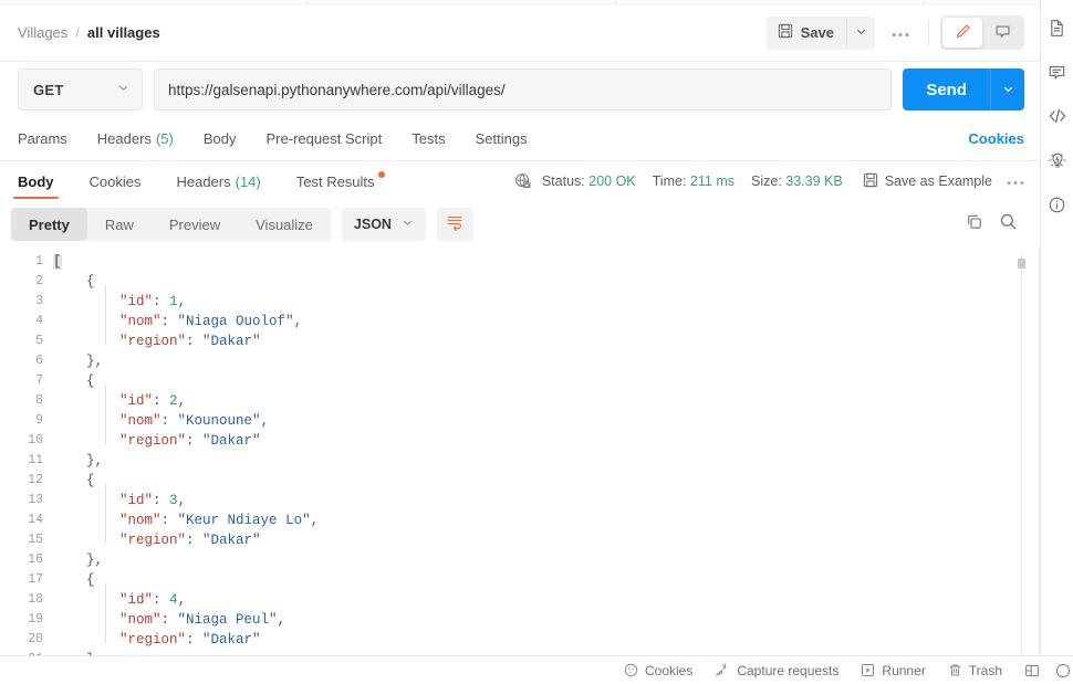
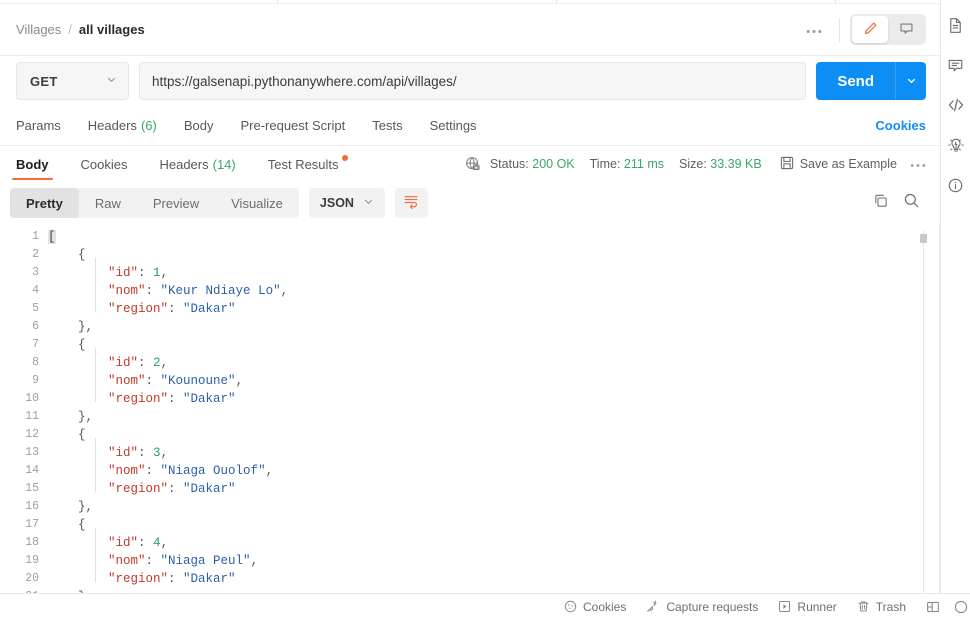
  Villages
  /
  all villages
- Save
  GET
  https://galsenapi.pythonanywhere.com/api/villages/
  Send
  Params
  Headers
- (5)
+ (6)
  Body
  Pre-request Script
  Tests
  Settings
  Cookies
  Body
  Cookies
  Headers
  (14)
  Test Results
  Status: 200 OK
  Time: 211 ms
  Size: 33.39 KB
  Save as Example
  Pretty
  Raw
  Preview
  Visualize
  JSON
  1
  2
  3
  4
  5
  6
  7
  8
  9
  10
  11
  12
  13
  14
  15
  16
  17
  18
  19
  20
  [
  {
  "id": 1,
- "nom": "Niaga Ouolof",
+ "nom": "Keur Ndiaye Lo",
  "region": "Dakar"
  },
  {
  "id": 2,
  "nom": "Kounoune",
  "region": "Dakar"
  },
  {
  "id": 3,
- "nom": "Keur Ndiaye Lo",
+ "nom": "Niaga Ouolof",
  "region": "Dakar"
  },
  {
  "id": 4,
  "nom": "Niaga Peul",
  "region": "Dakar"
  Cookies
  Capture requests
  Runner
  Trash
